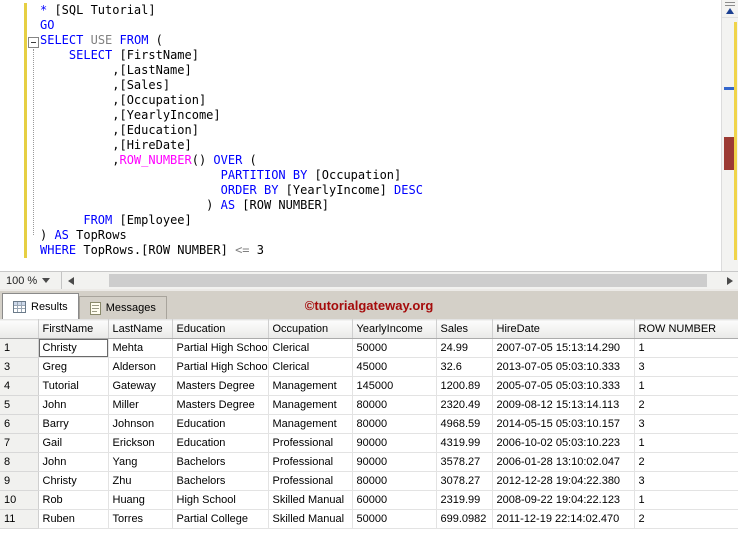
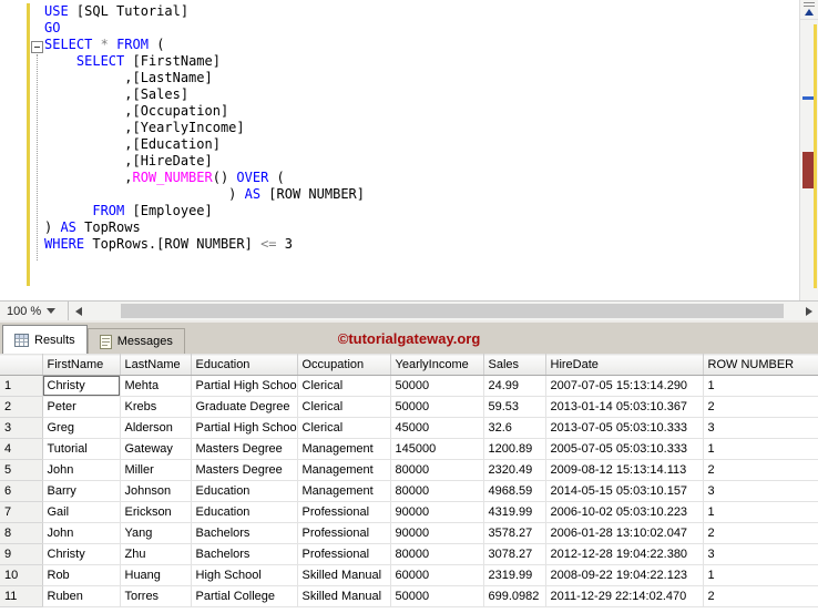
- * [SQL Tutorial]
+ USE [SQL Tutorial]
  GO
- SELECT USE FROM (
+ SELECT * FROM (
  SELECT [FirstName]
  ,[LastName]
  ,[Sales]
  ,[Occupation]
  ,[YearlyIncome]
  ,[Education]
  ,[HireDate]
  ,ROW_NUMBER() OVER (
- PARTITION BY [Occupation]
- ORDER BY [YearlyIncome] DESC
  ) AS [ROW NUMBER]
  FROM [Employee]
  ) AS TopRows
  WHERE TopRows.[ROW NUMBER] <= 3
  100 %
  Results
  Messages
  ©tutorialgateway.org
  	FirstName	LastName	Education	Occupation	YearlyIncome	Sales	HireDate	ROW NUMBER
  1	Christy	Mehta	Partial High Schoo	Clerical	50000	24.99	2007-07-05 15:13:14.290	1
+ 2	Peter	Krebs	Graduate Degree	Clerical	50000	59.53	2013-01-14 05:03:10.367	2
  3	Greg	Alderson	Partial High Schoo	Clerical	45000	32.6	2013-07-05 05:03:10.333	3
  4	Tutorial	Gateway	Masters Degree	Management	145000	1200.89	2005-07-05 05:03:10.333	1
  5	John	Miller	Masters Degree	Management	80000	2320.49	2009-08-12 15:13:14.113	2
  6	Barry	Johnson	Education	Management	80000	4968.59	2014-05-15 05:03:10.157	3
  7	Gail	Erickson	Education	Professional	90000	4319.99	2006-10-02 05:03:10.223	1
  8	John	Yang	Bachelors	Professional	90000	3578.27	2006-01-28 13:10:02.047	2
  9	Christy	Zhu	Bachelors	Professional	80000	3078.27	2012-12-28 19:04:22.380	3
  10	Rob	Huang	High School	Skilled Manual	60000	2319.99	2008-09-22 19:04:22.123	1
- 11	Ruben	Torres	Partial College	Skilled Manual	50000	699.0982	2011-12-19 22:14:02.470	2
+ 11	Ruben	Torres	Partial College	Skilled Manual	50000	699.0982	2011-12-29 22:14:02.470	2
